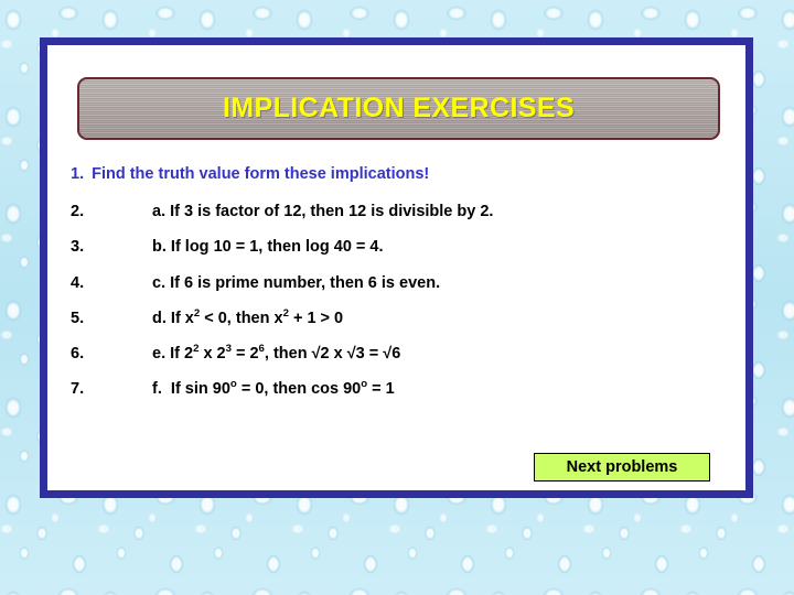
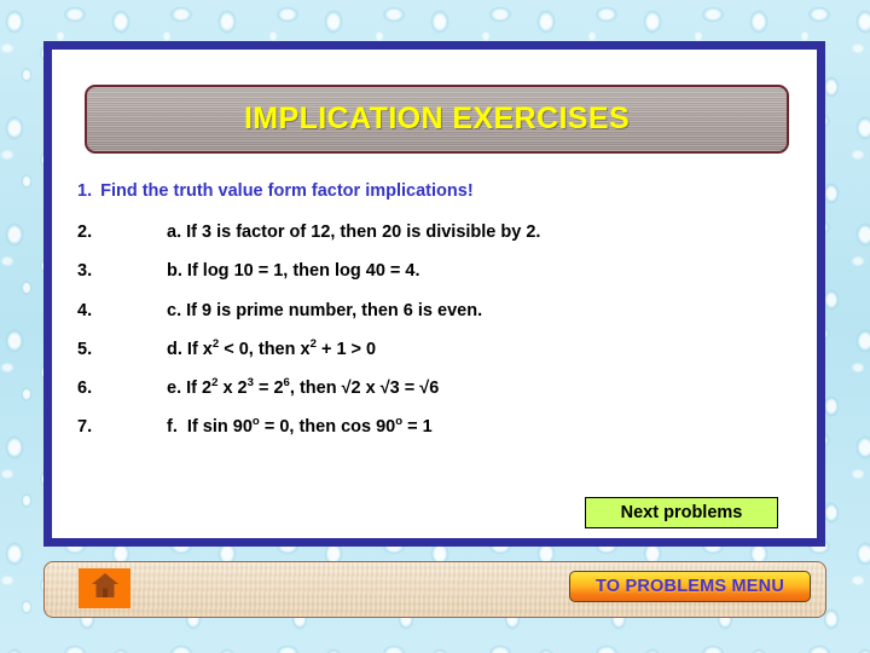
  IMPLICATION EXERCISES
- 1. Find the truth value form these implications!
+ 1. Find the truth value form factor implications!
  2.
- a. If 3 is factor of 12, then 12 is divisible by 2.
+ a. If 3 is factor of 12, then 20 is divisible by 2.
  3.
  b. If log 10 = 1, then log 40 = 4.
  4.
- c. If 6 is prime number, then 6 is even.
+ c. If 9 is prime number, then 6 is even.
  5.
  d. If x2 < 0, then x2 + 1 > 0
  6.
  e. If 22 x 23 = 26, then √2 x √3 = √6
  7.
  f. If sin 90o = 0, then cos 90o = 1
  Next problems
+ TO PROBLEMS MENU
